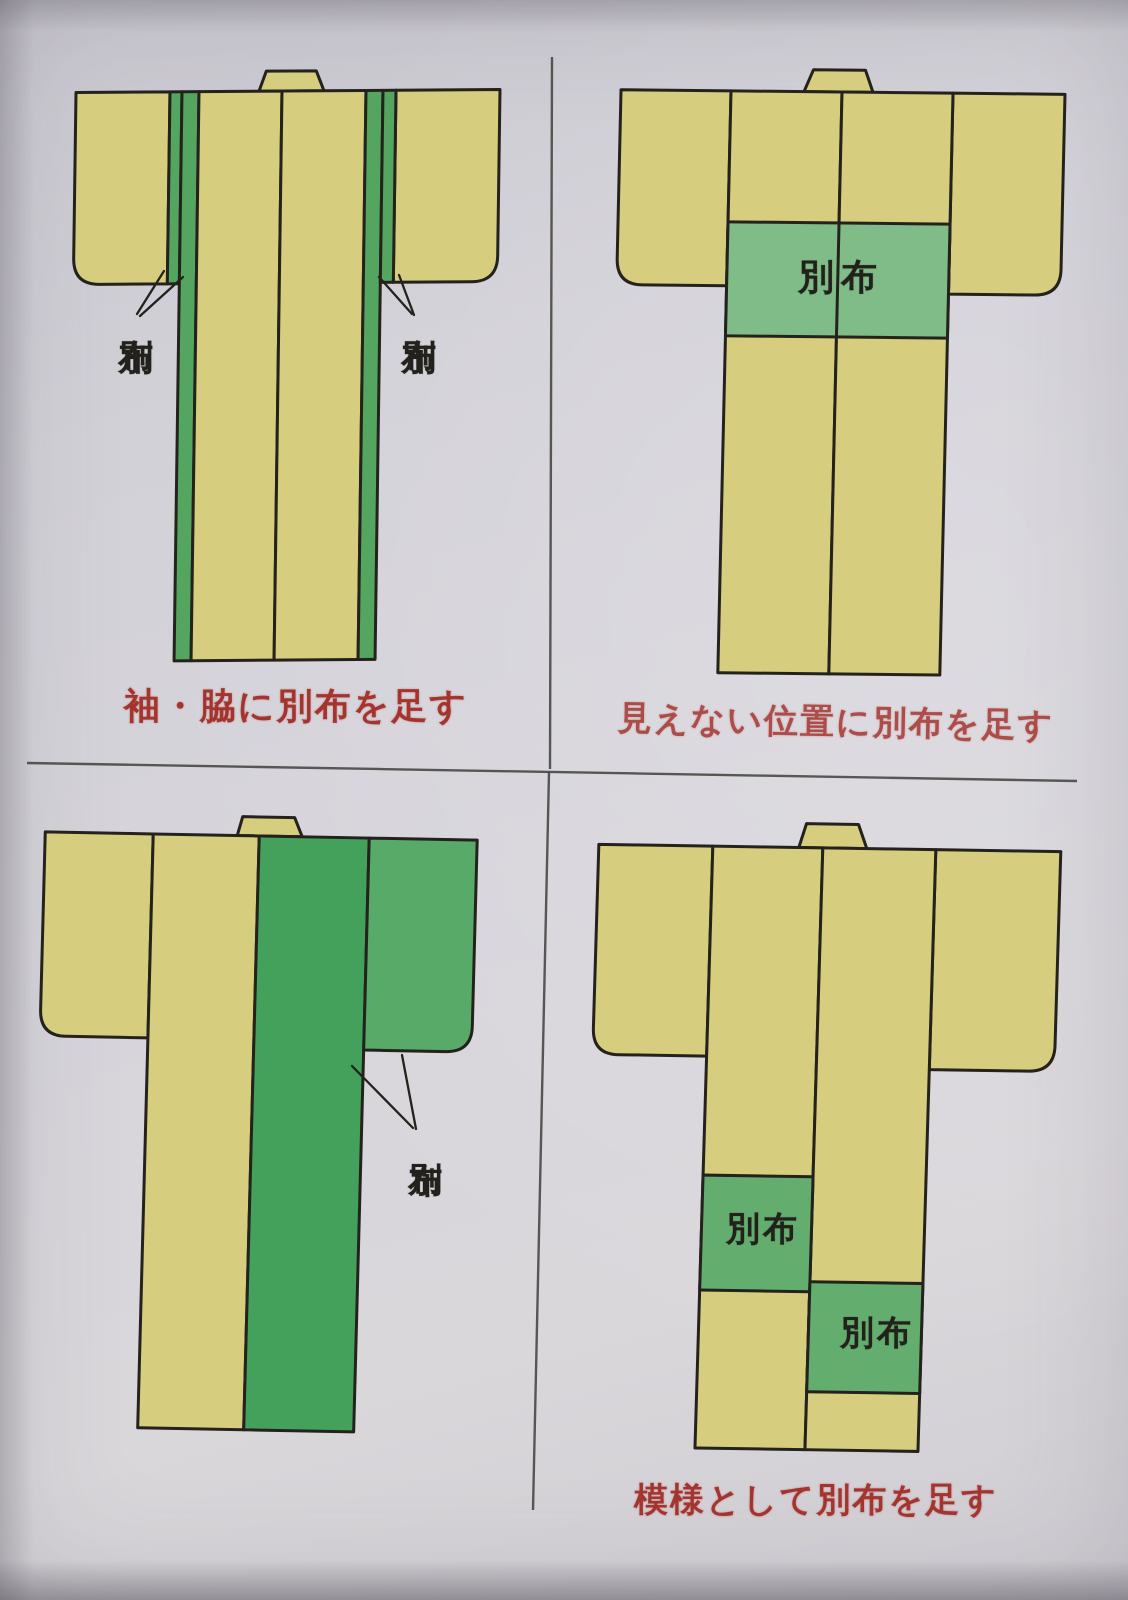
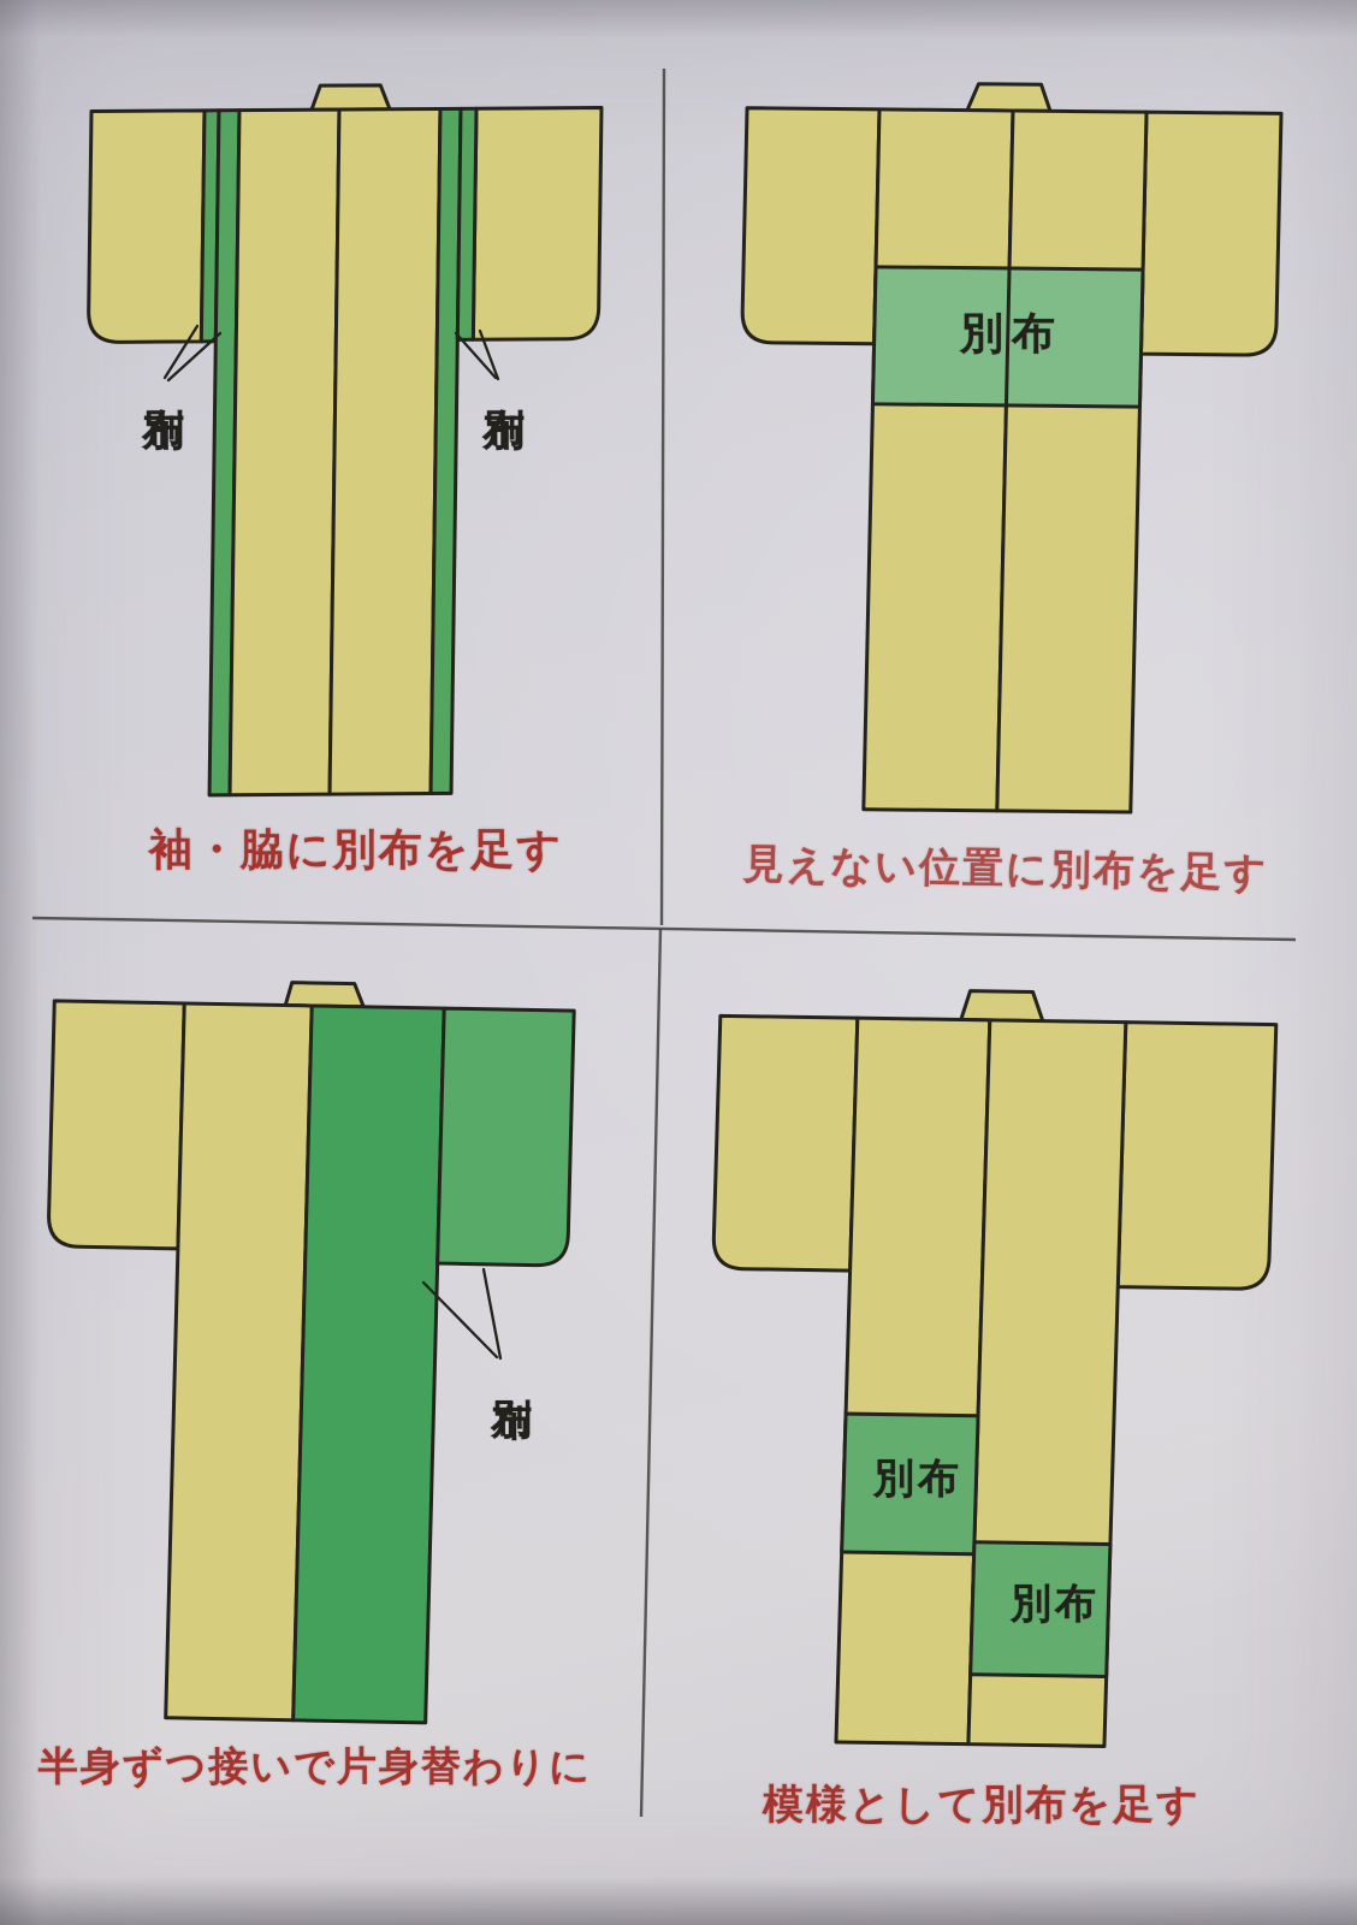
  別布
  別布
  別布
  袖・脇に別布を足す
  見えない位置に別布を足す
+ 半身ずつ接いで片身替わりに
  模様として別布を足す
